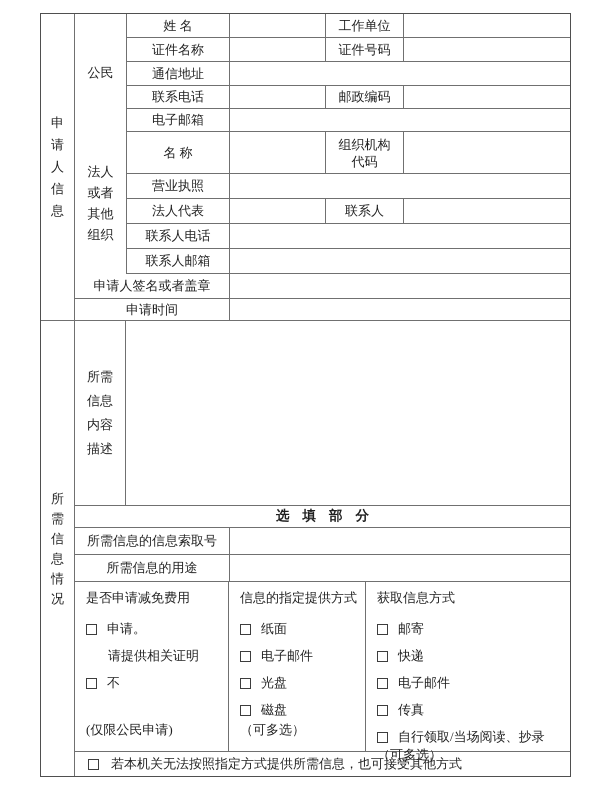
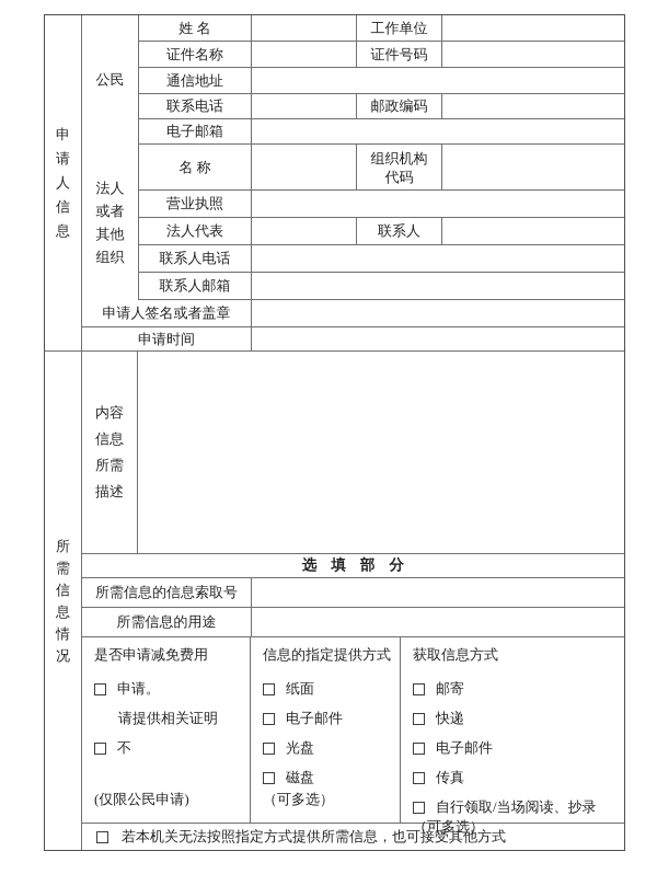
  申请人信息
  公民
  姓 名
  工作单位
  证件名称
  证件号码
  通信地址
  联系电话
  邮政编码
  电子邮箱
  法人或者其他组织
  名 称
  组织机构
  代码
  营业执照
  法人代表
  联系人
  联系人电话
  联系人邮箱
  申请人签名或者盖章
  申请时间
  所需信息情况
- 所需
+ 内容
  信息
- 内容
+ 所需
  描述
  选填部分
  所需信息的信息索取号
  所需信息的用途
  是否申请减免费用
  申请。
  请提供相关证明
  不
  (仅限公民申请)
  信息的指定提供方式
  纸面
  电子邮件
  光盘
  磁盘
  （可多选）
  获取信息方式
  邮寄
  快递
  电子邮件
  传真
  自行领取/当场阅读、抄录
  （可多选）
  若本机关无法按照指定方式提供所需信息，也可接受其他方式
